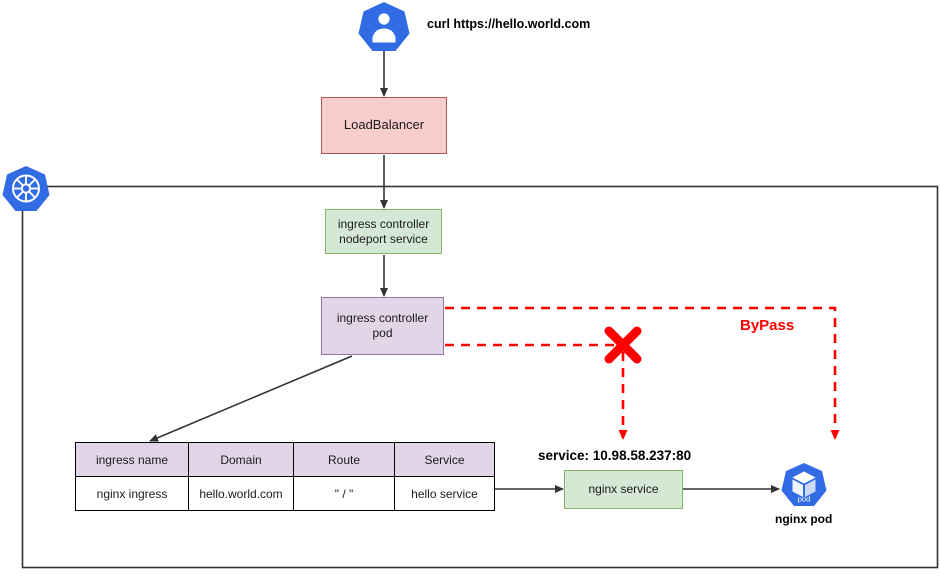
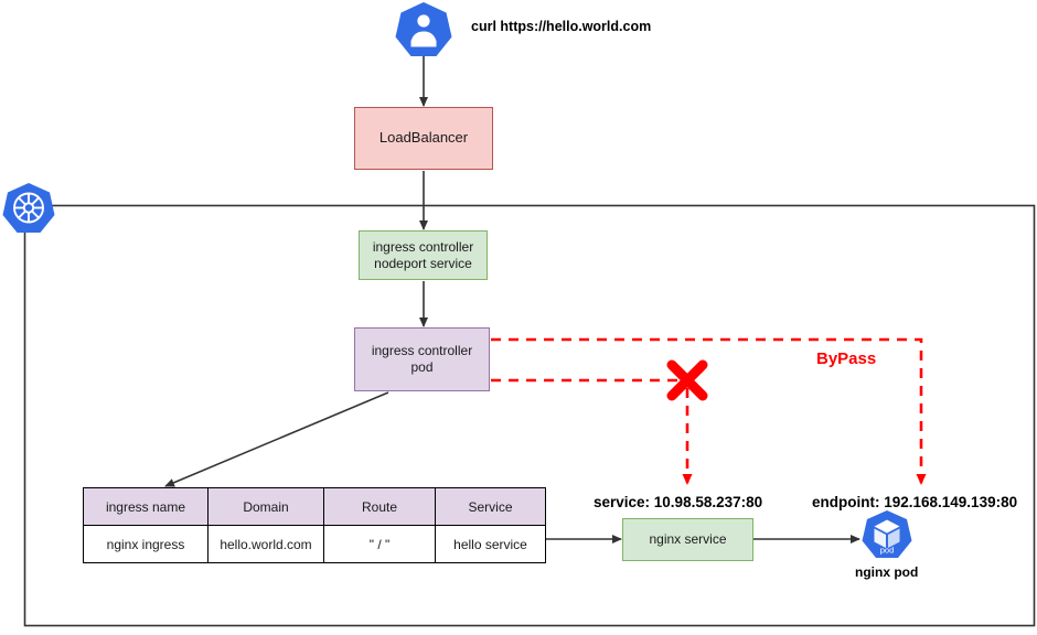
  pod
  curl https://hello.world.com
  LoadBalancer
  ingress controller
  nodeport service
  ingress controller
  pod
  ByPass
  service: 10.98.58.237:80
+ endpoint: 192.168.149.139:80
  nginx service
  nginx pod
  ingress name	Domain	Route	Service
  nginx ingress	hello.world.com	" / "	hello service
